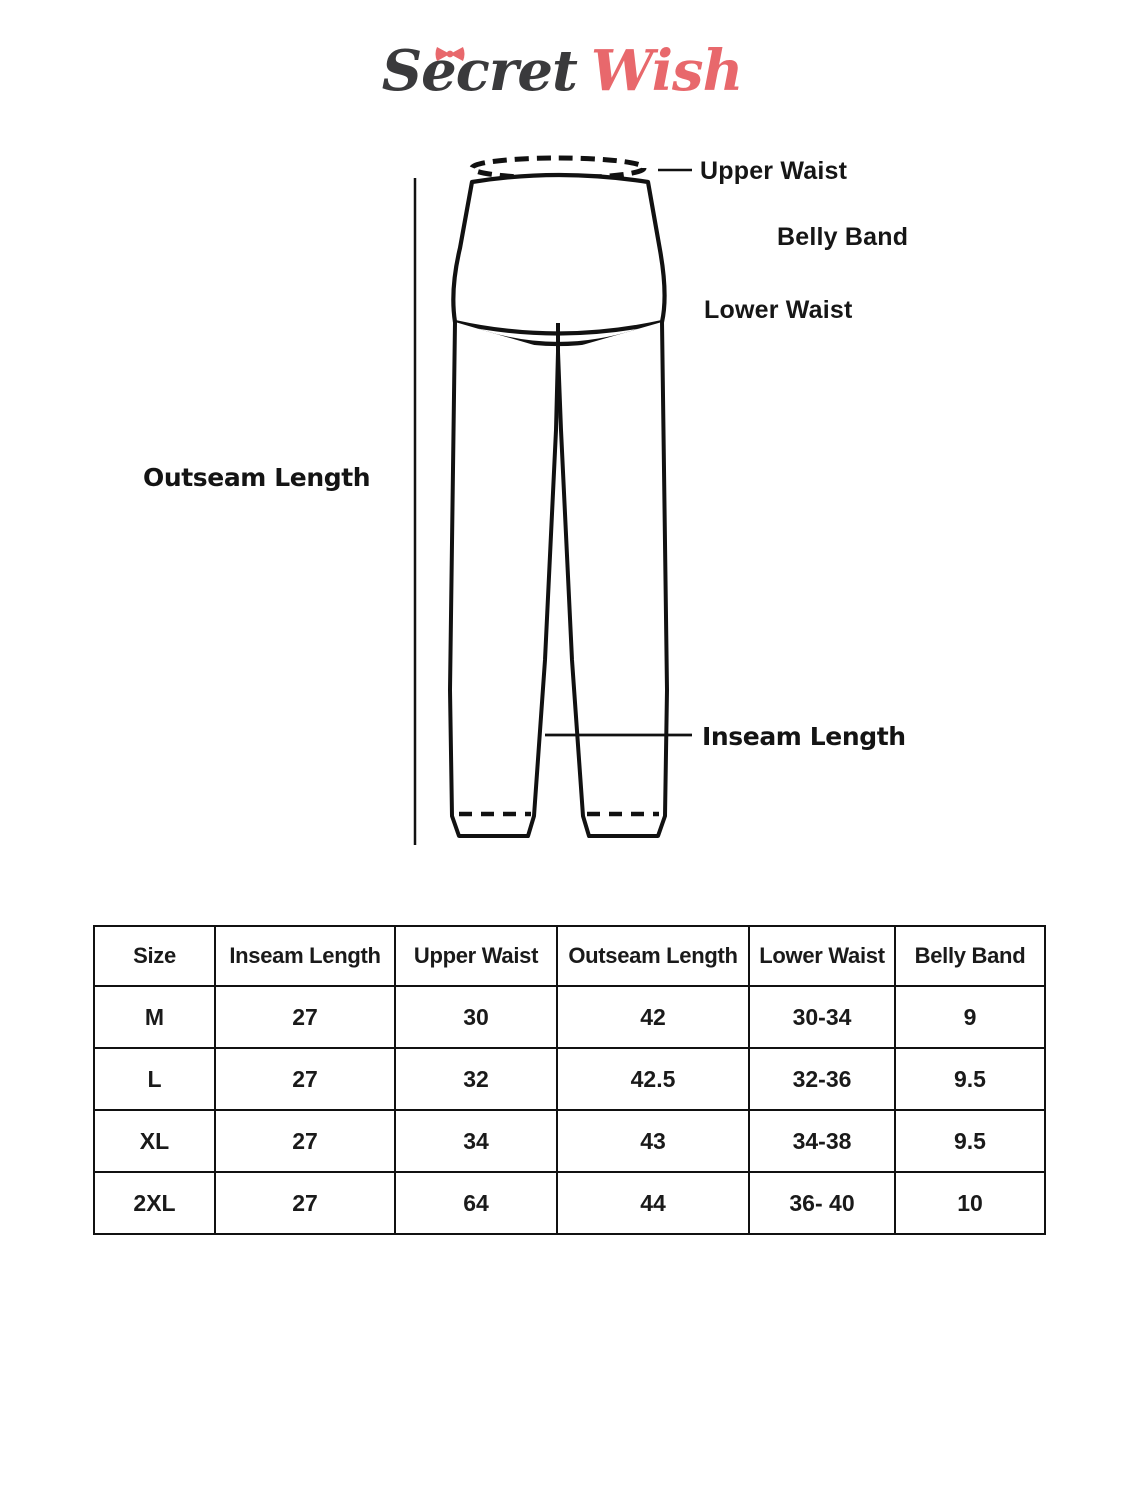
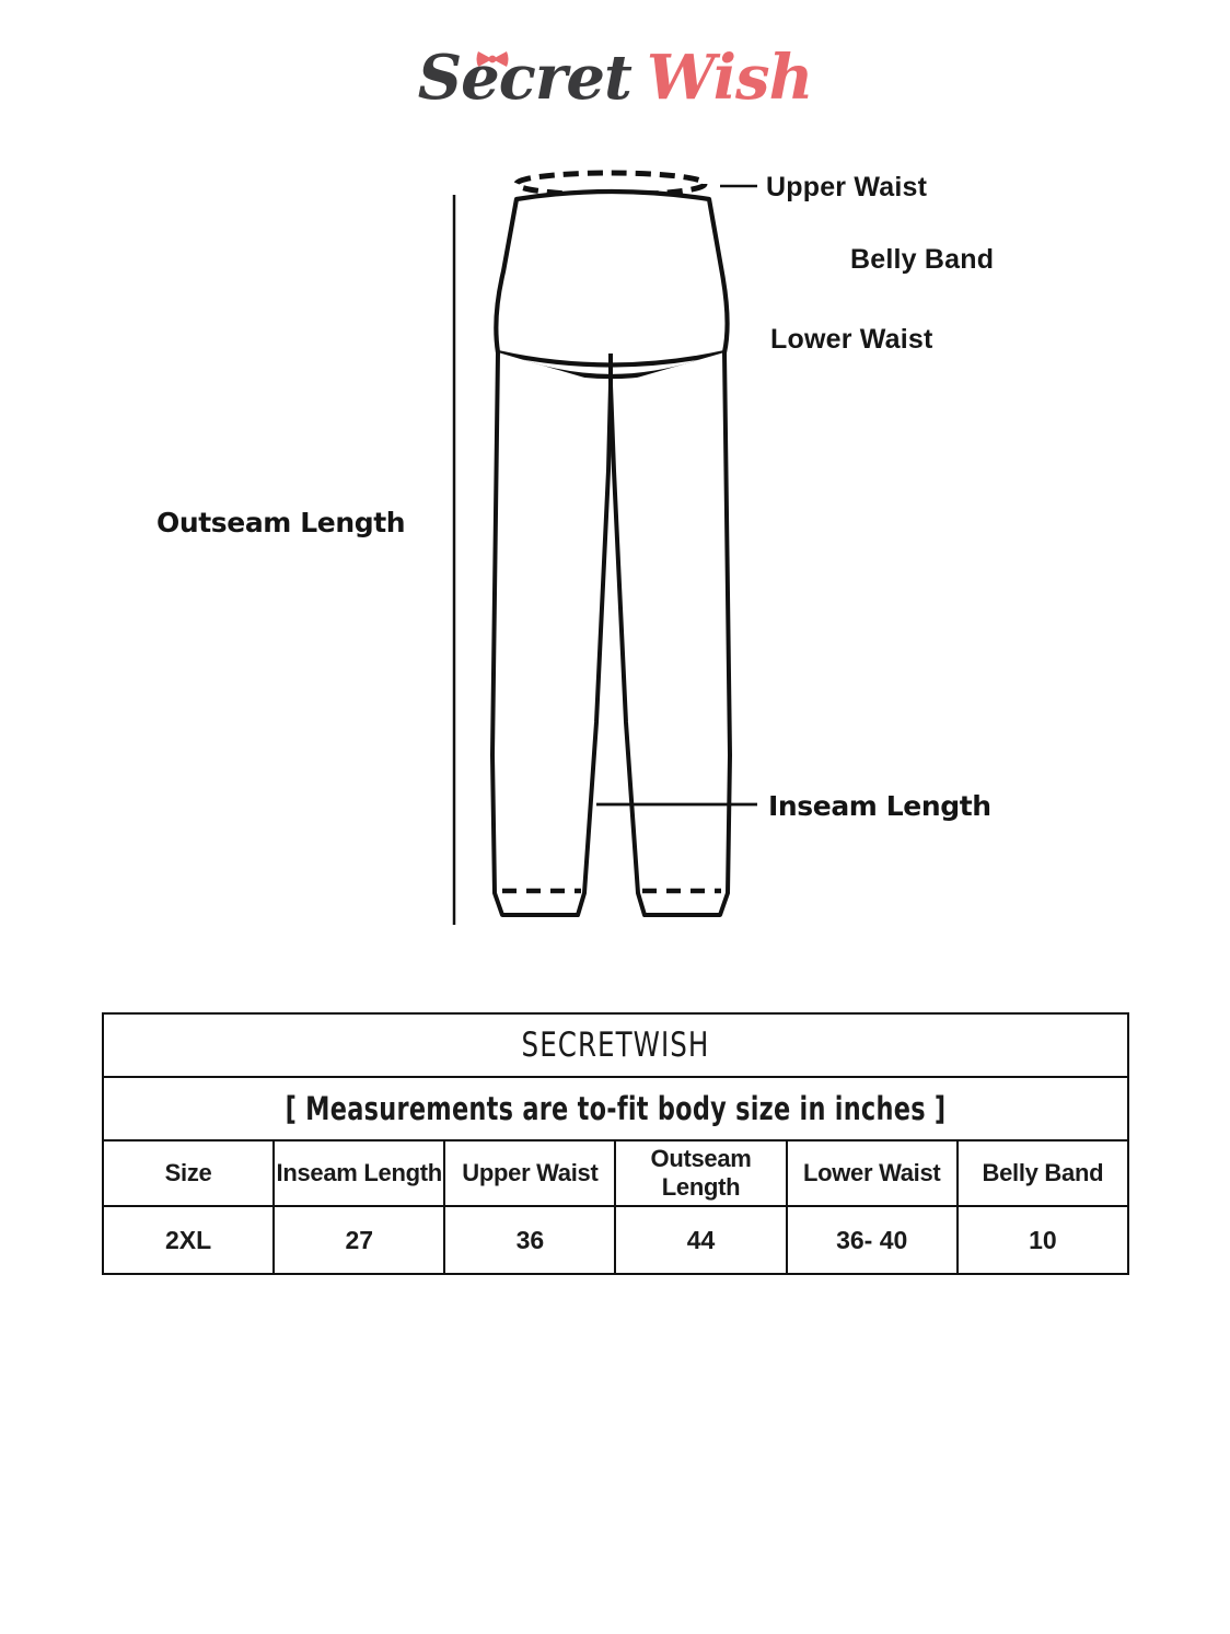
  Secret Wish
  Upper Waist
  Belly Band
  Lower Waist
  Outseam Length
  Inseam Length
+ SECRETWISH
+ [ Measurements are to-fit body size in inches ]
  Size	Inseam Length	Upper Waist	Outseam Length	Lower Waist	Belly Band
- M	27	30	42	30-34	9
- L	27	32	42.5	32-36	9.5
- XL	27	34	43	34-38	9.5
- 2XL	27	64	44	36- 40	10
+ 2XL	27	36	44	36- 40	10
